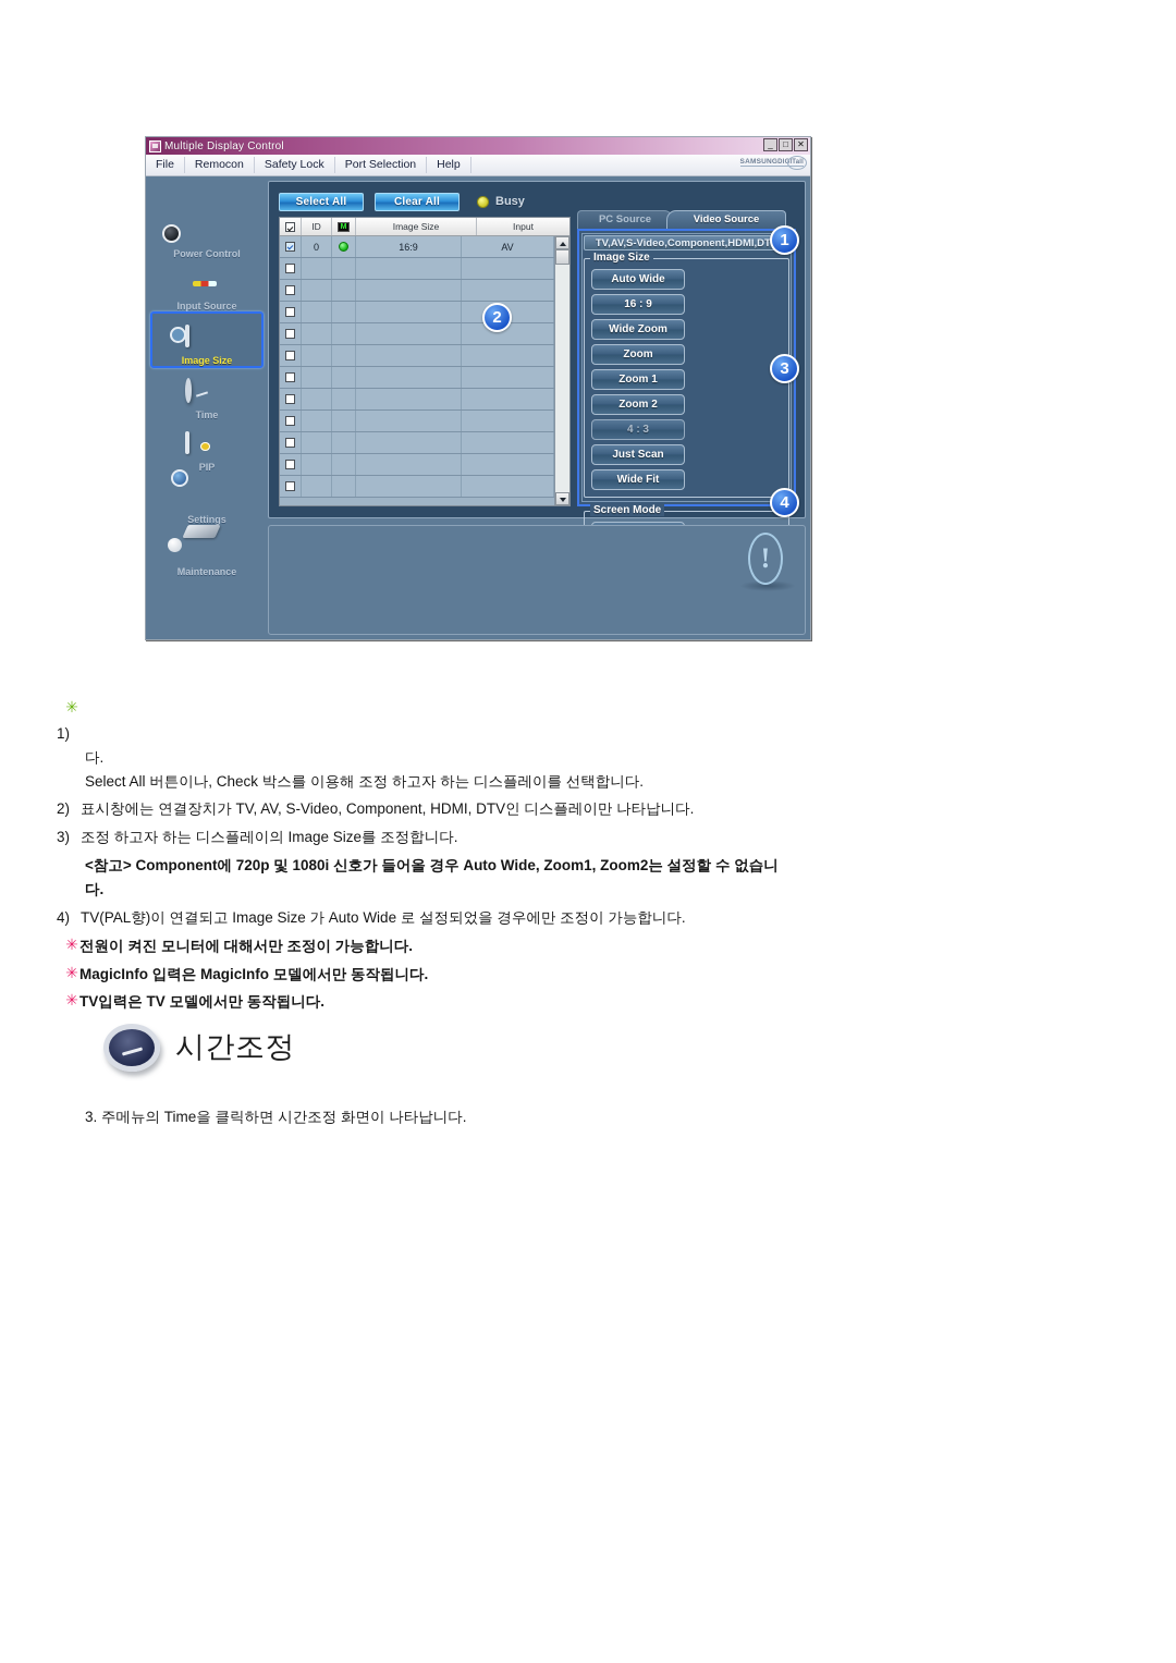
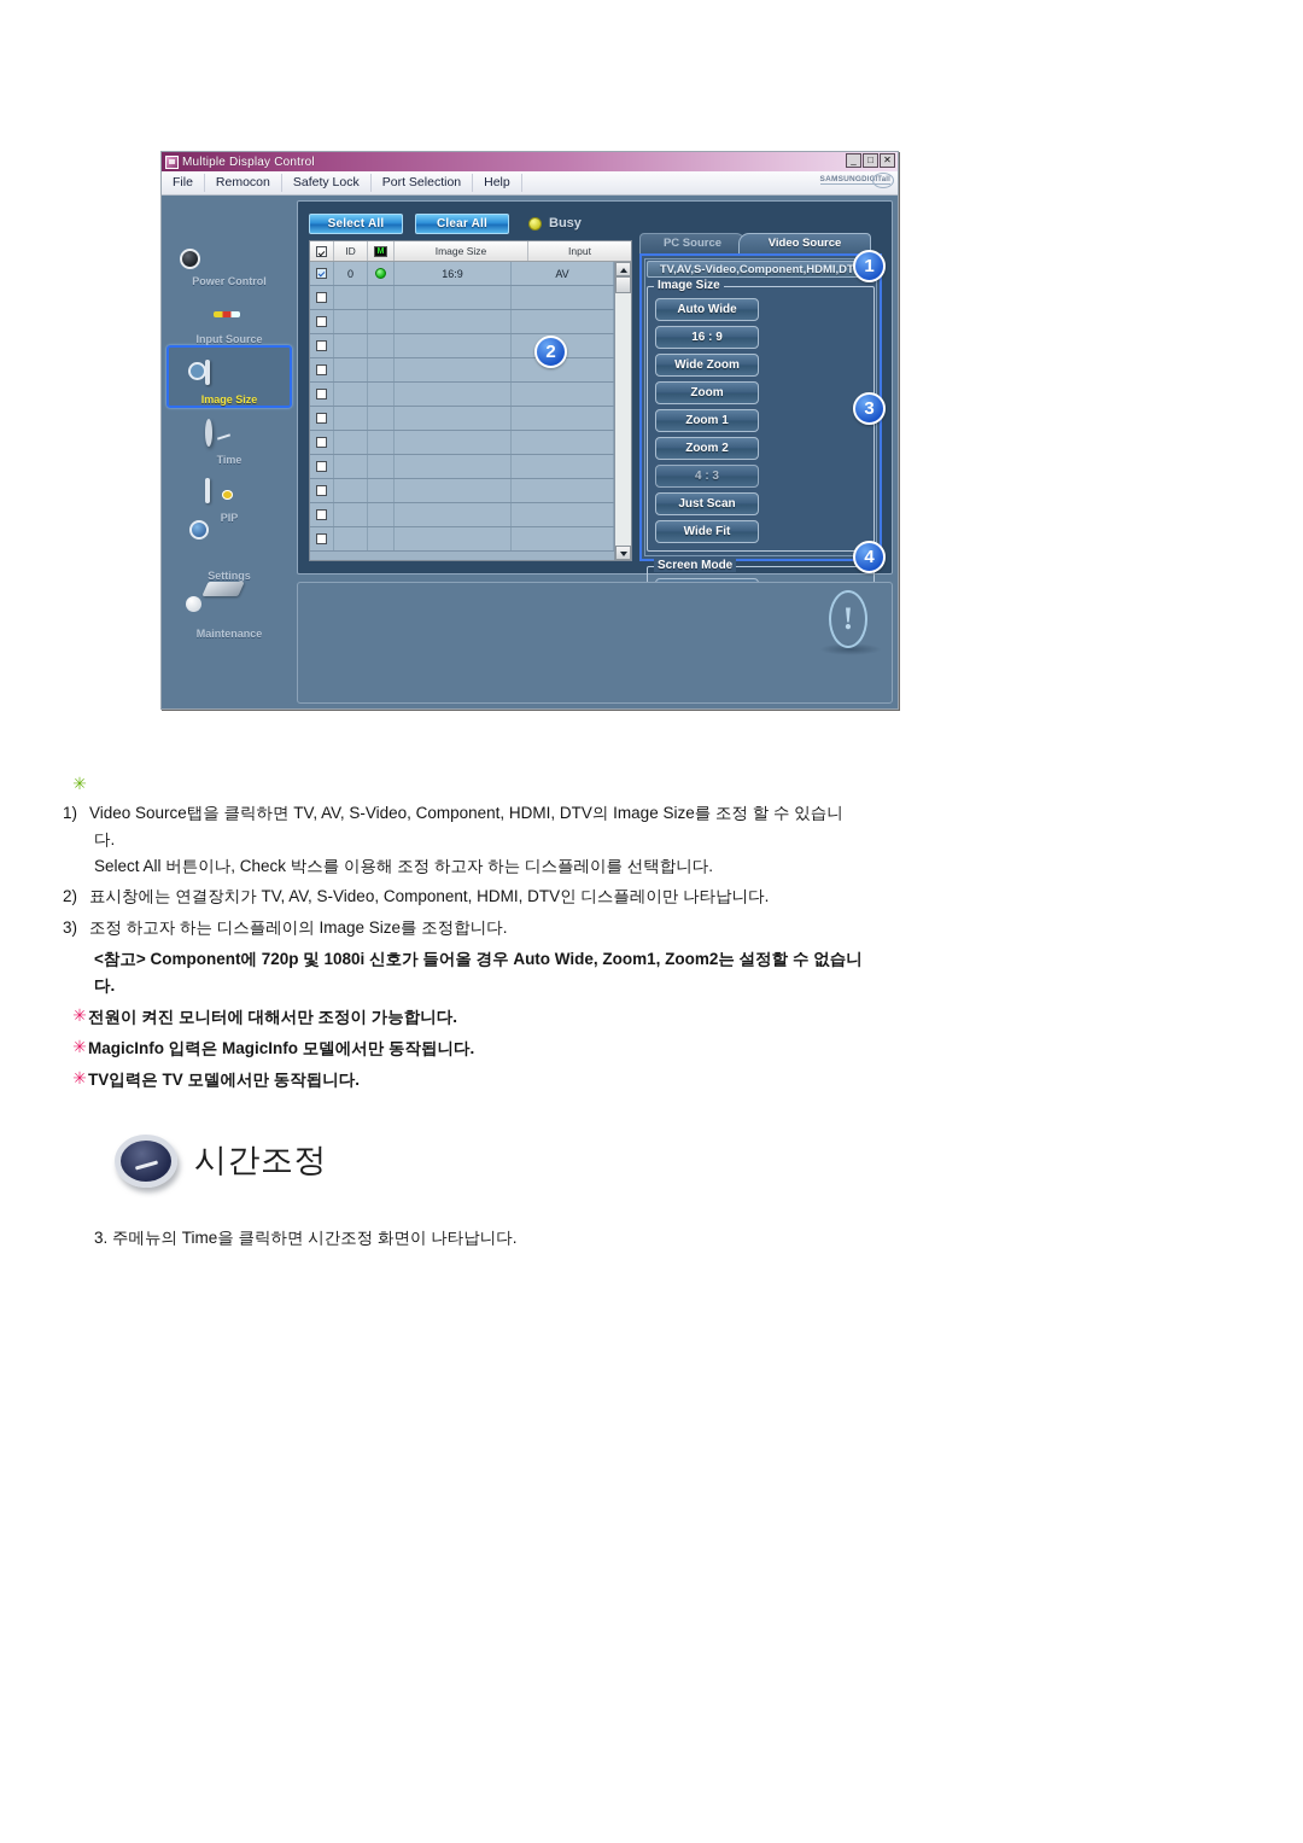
  Multiple Display Control
  _
  □
  ✕
  File
  Remocon
  Safety Lock
  Port Selection
  Help
  Power Control
  Input Source
  Image Size
  Time
  PIP
  Settings
  Maintenance
  Select All
  Clear All
  Busy
  ID
  Image Size
  Input
  0
  16:9
  AV
  PC Source
  Video Source
  TV,AV,S-Video,Component,HDMI,DT
  Image Size
  Auto Wide
  16 : 9
  Wide Zoom
  Zoom
  Zoom 1
  Zoom 2
  4 : 3
  Just Scan
  Wide Fit
  Screen Mode
  !
  1
  2
  3
  4
  ✳
  1)
+ Video Source탭을 클릭하면 TV, AV, S-Video, Component, HDMI, DTV의 Image Size를 조정 할 수 있습니
  다.
  Select All 버튼이나, Check 박스를 이용해 조정 하고자 하는 디스플레이를 선택합니다.
  2)
  표시창에는 연결장치가 TV, AV, S-Video, Component, HDMI, DTV인 디스플레이만 나타납니다.
  3)
  조정 하고자 하는 디스플레이의 Image Size를 조정합니다.
  <참고> Component에 720p 및 1080i 신호가 들어올 경우 Auto Wide, Zoom1, Zoom2는 설정할 수 없습니
  다.
- 4)
- TV(PAL향)이 연결되고 Image Size 가 Auto Wide 로 설정되었을 경우에만 조정이 가능합니다.
  ✳
  전원이 켜진 모니터에 대해서만 조정이 가능합니다.
  ✳
  MagicInfo 입력은 MagicInfo 모델에서만 동작됩니다.
  ✳
  TV입력은 TV 모델에서만 동작됩니다.
  시간조정
  3. 주메뉴의 Time을 클릭하면 시간조정 화면이 나타납니다.
